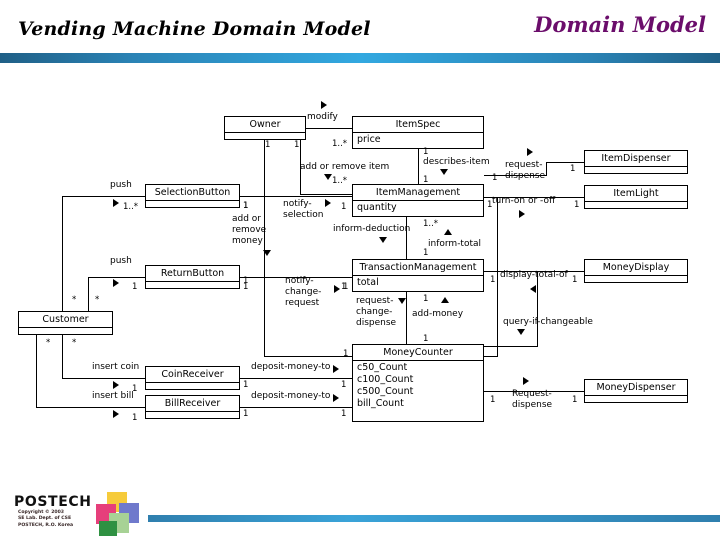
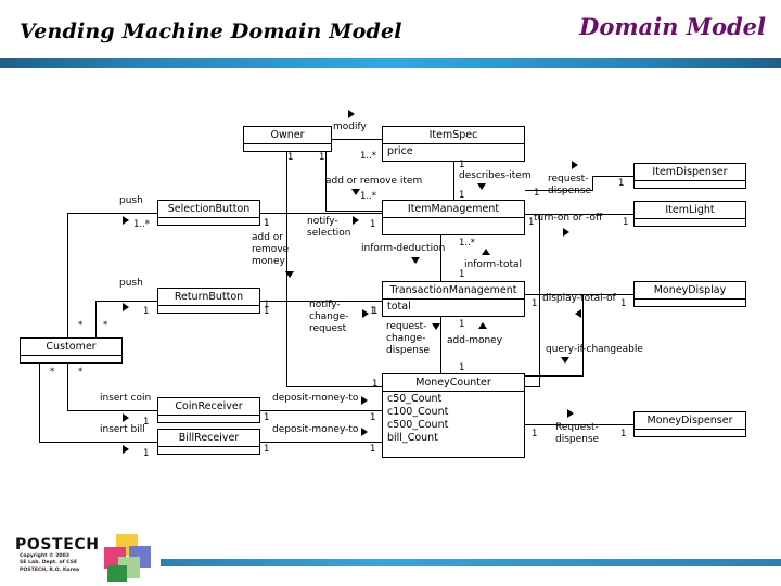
  Vending Machine Domain Model
  Domain Model
  Owner
  ItemSpec
  price
  SelectionButton
  ReturnButton
  Customer
  CoinReceiver
  BillReceiver
  ItemManagement
- quantity
  TransactionManagement
  total
  MoneyCounter
  c50_Count
  c100_Count
  c500_Count
  bill_Count
  ItemDispenser
  ItemLight
  MoneyDisplay
  MoneyDispenser
  modify
  1
  1..*
  add or remove item
  1
  1..*
  add or remove money
  1
  1
  describes-item
  1
  1
  push
  *
  1..*
  push
  *
  1
  insert coin
  *
  1
  insert bill
  *
  1
  notify-selection
  1
  notify-change-request
  1
  1
  deposit-money-to
  1
  1
  deposit-money-to
  1
  1
  inform-deduction
  1..*
  1
  inform-total
  request-dispense
  1
  1
  turn-on or -off
  1
  1
  display-total-of
  1
  1
  add-money
  1
  1
  request-change-dispense
  1
  query-if-changeable
  Request-dispense
  1
  1
  POSTECH
